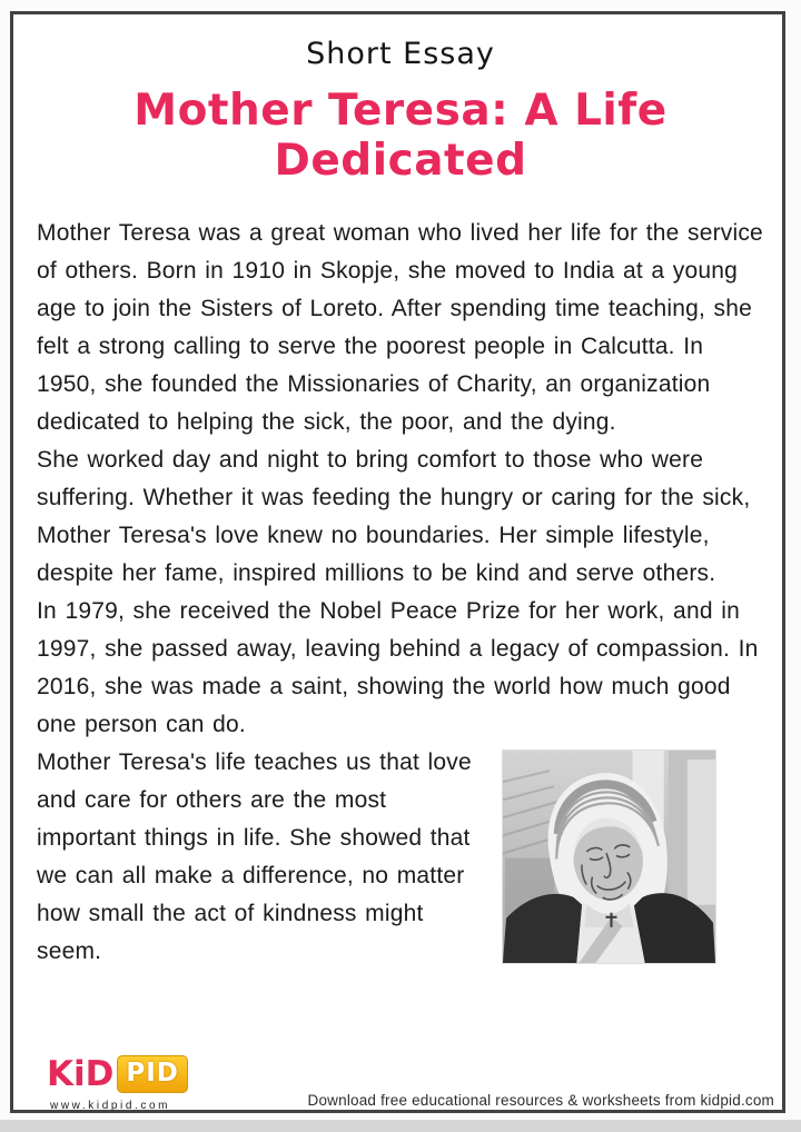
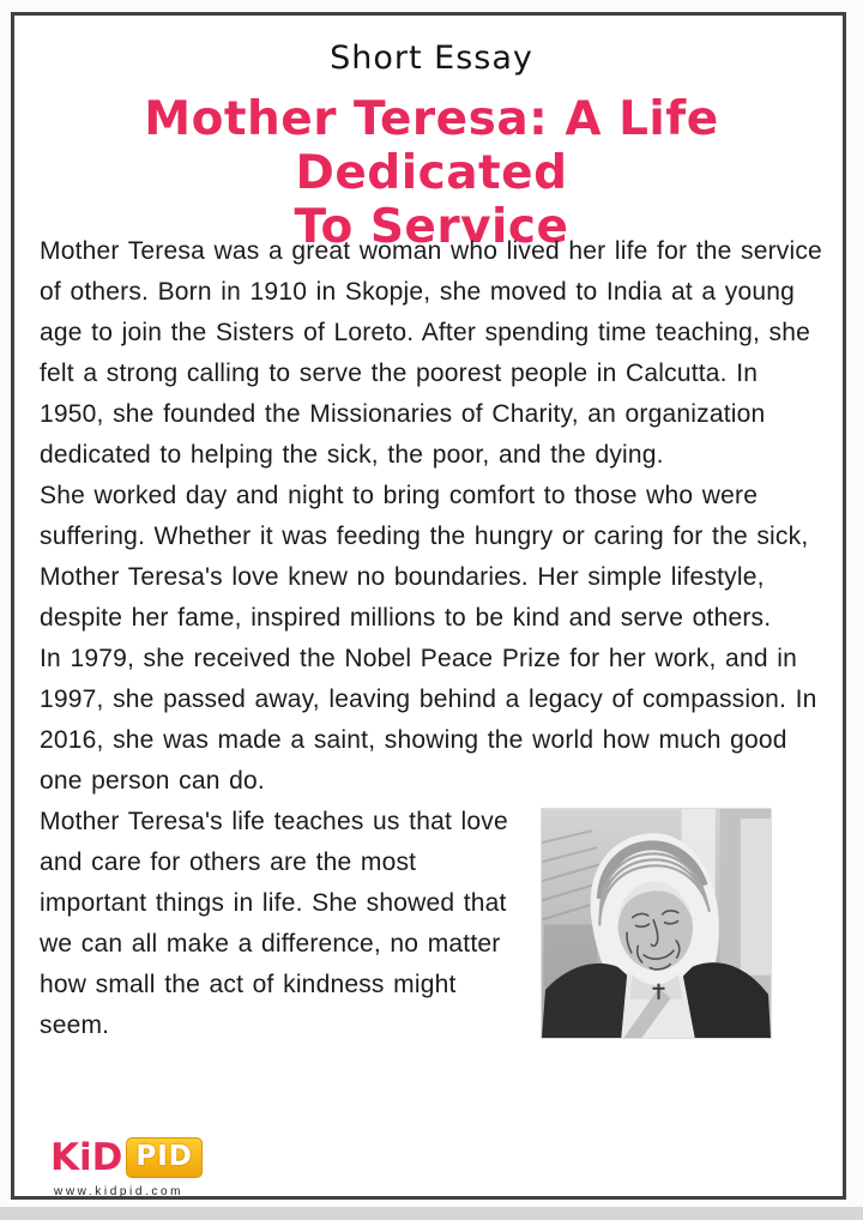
  Short Essay
  Mother Teresa: A Life Dedicated
+ To Service
  Mother Teresa was a great woman who lived her life for the service of others. Born in 1910 in Skopje, she moved to India at a young age to join the Sisters of Loreto. After spending time teaching, she felt a strong calling to serve the poorest people in Calcutta. In 1950, she founded the Missionaries of Charity, an organization dedicated to helping the sick, the poor, and the dying.
  She worked day and night to bring comfort to those who were suffering. Whether it was feeding the hungry or caring for the sick, Mother Teresa's love knew no boundaries. Her simple lifestyle, despite her fame, inspired millions to be kind and serve others.
  In 1979, she received the Nobel Peace Prize for her work, and in 1997, she passed away, leaving behind a legacy of compassion. In 2016, she was made a saint, showing the world how much good one person can do.
  Mother Teresa's life teaches us that love and care for others are the most important things in life. She showed that we can all make a difference, no matter how small the act of kindness might seem.
  KiD PID
  www.kidpid.com
- Download free educational resources & worksheets from kidpid.com
